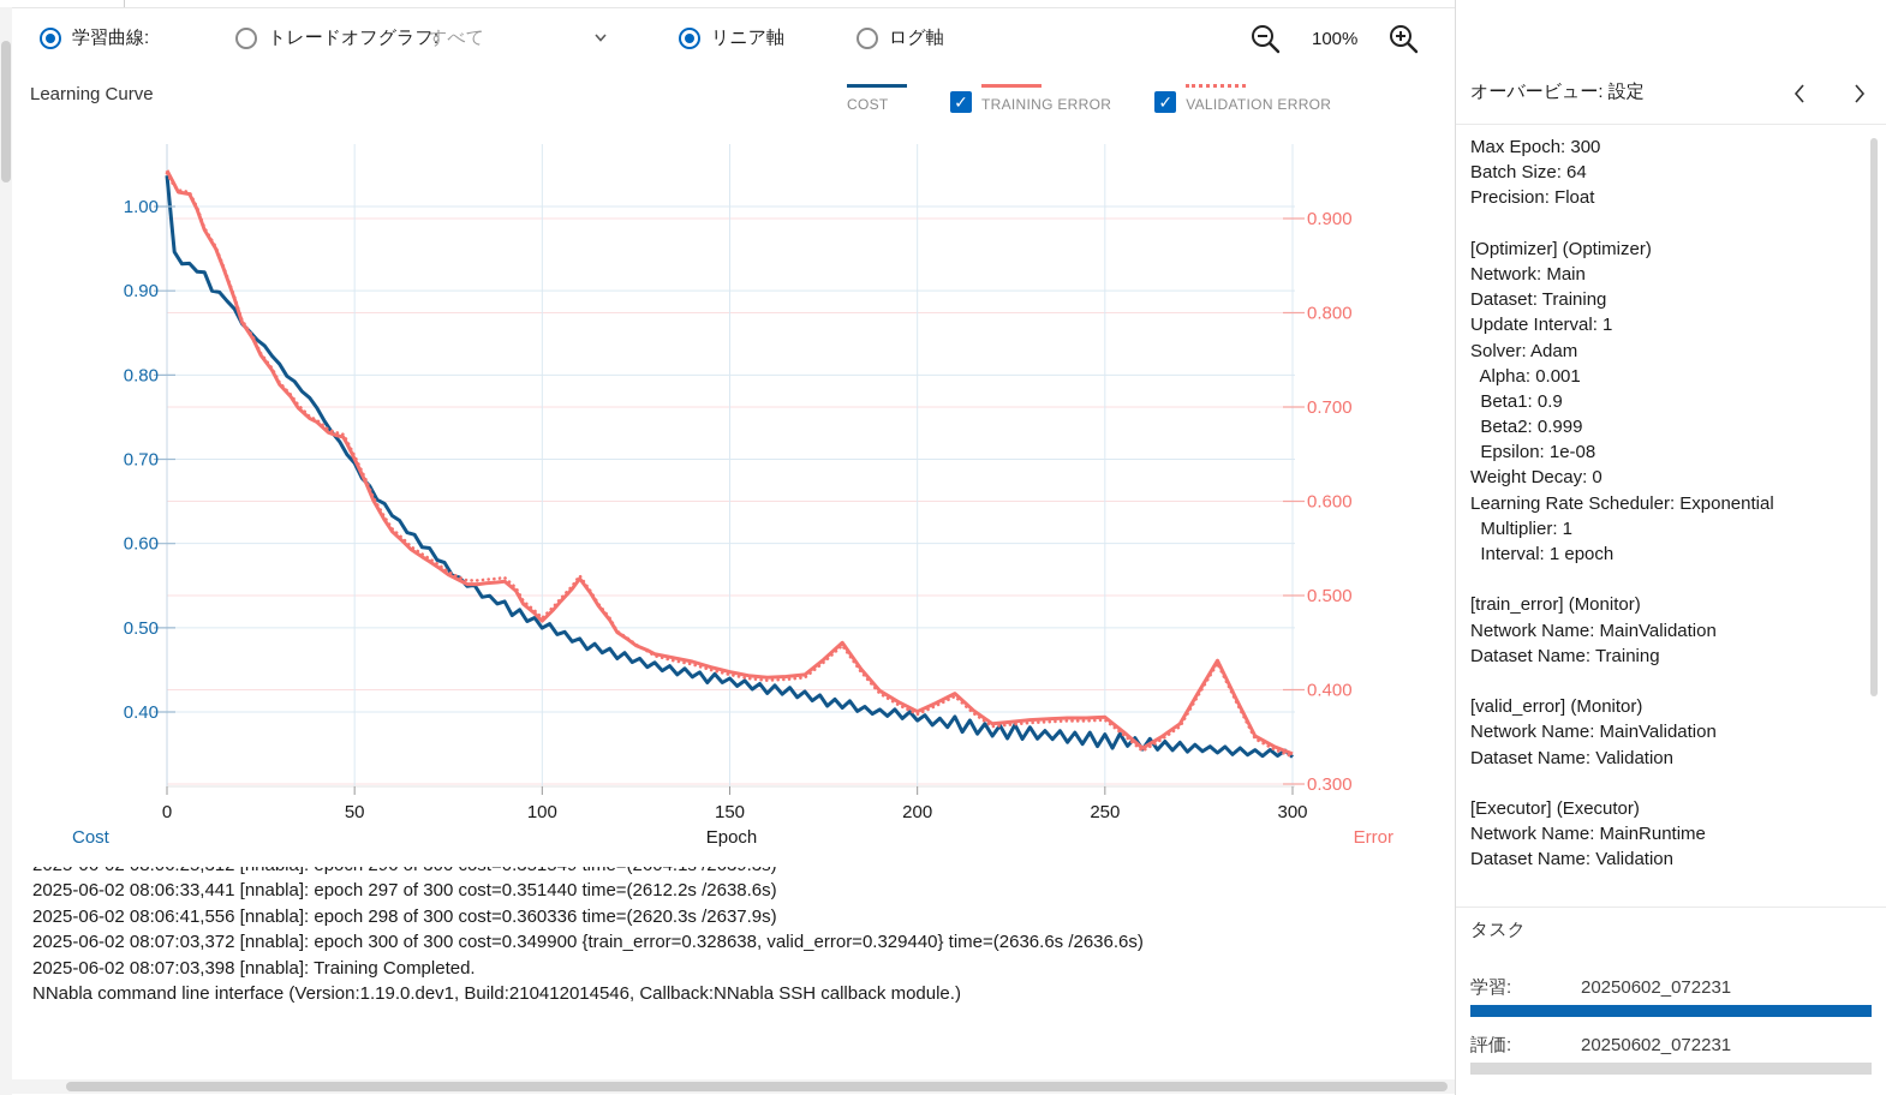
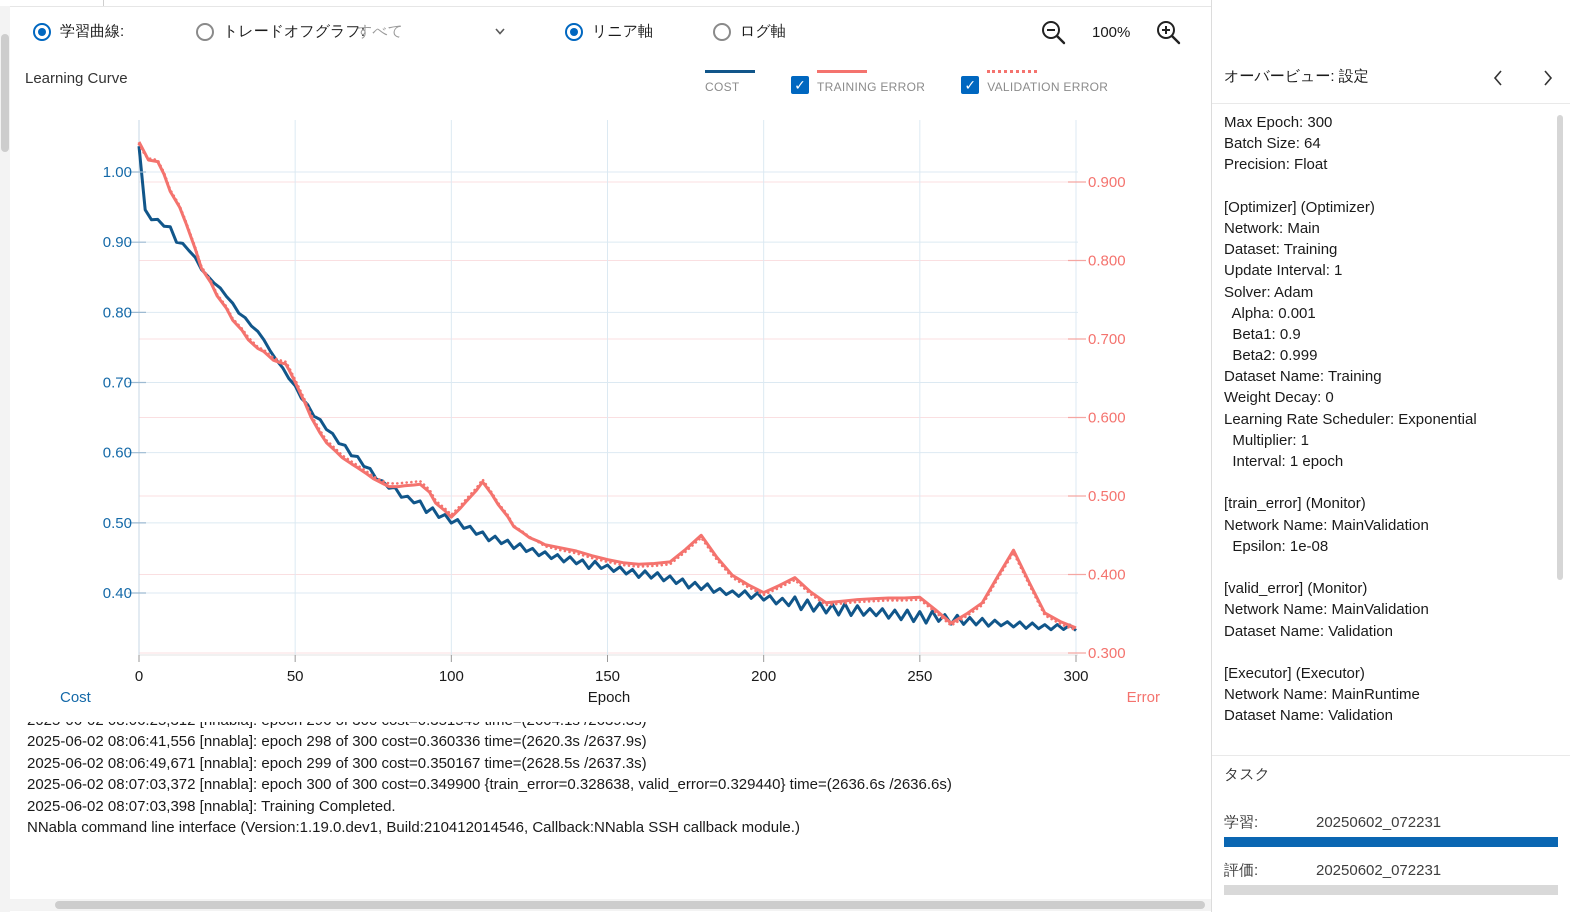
  学習曲線:
  トレードオフグラフ:
  すべて
  リニア軸
  ログ軸
  100%
  Learning Curve
  COST
  ✓
  TRAINING ERROR
  ✓
  VALIDATION ERROR
  1.00
  0.90
  0.80
  0.70
  0.60
  0.50
  0.40
  0.900
  0.800
  0.700
  0.600
  0.500
  0.400
  0.300
  0
  50
  100
  150
  200
  250
  300
  Cost
  Epoch
  Error
- 2025-06-02 08:06:33,441 [nnabla]: epoch 297 of 300 cost=0.351440 time=(2612.2s /2638.6s)
  2025-06-02 08:06:41,556 [nnabla]: epoch 298 of 300 cost=0.360336 time=(2620.3s /2637.9s)
+ 2025-06-02 08:06:49,671 [nnabla]: epoch 299 of 300 cost=0.350167 time=(2628.5s /2637.3s)
  2025-06-02 08:07:03,372 [nnabla]: epoch 300 of 300 cost=0.349900 {train_error=0.328638, valid_error=0.329440} time=(2636.6s /2636.6s)
  2025-06-02 08:07:03,398 [nnabla]: Training Completed.
  NNabla command line interface (Version:1.19.0.dev1, Build:210412014546, Callback:NNabla SSH callback module.)
  オーバービュー: 設定
  Max Epoch: 300
  Batch Size: 64
  Precision: Float
  [Optimizer] (Optimizer)
  Network: Main
  Dataset: Training
  Update Interval: 1
  Solver: Adam
  Alpha: 0.001
  Beta1: 0.9
  Beta2: 0.999
- Epsilon: 1e-08
+ Dataset Name: Training
  Weight Decay: 0
  Learning Rate Scheduler: Exponential
  Multiplier: 1
  Interval: 1 epoch
  [train_error] (Monitor)
  Network Name: MainValidation
- Dataset Name: Training
+ Epsilon: 1e-08
  [valid_error] (Monitor)
  Network Name: MainValidation
  Dataset Name: Validation
  [Executor] (Executor)
  Network Name: MainRuntime
  Dataset Name: Validation
  タスク
  学習:
  20250602_072231
  評価:
  20250602_072231
